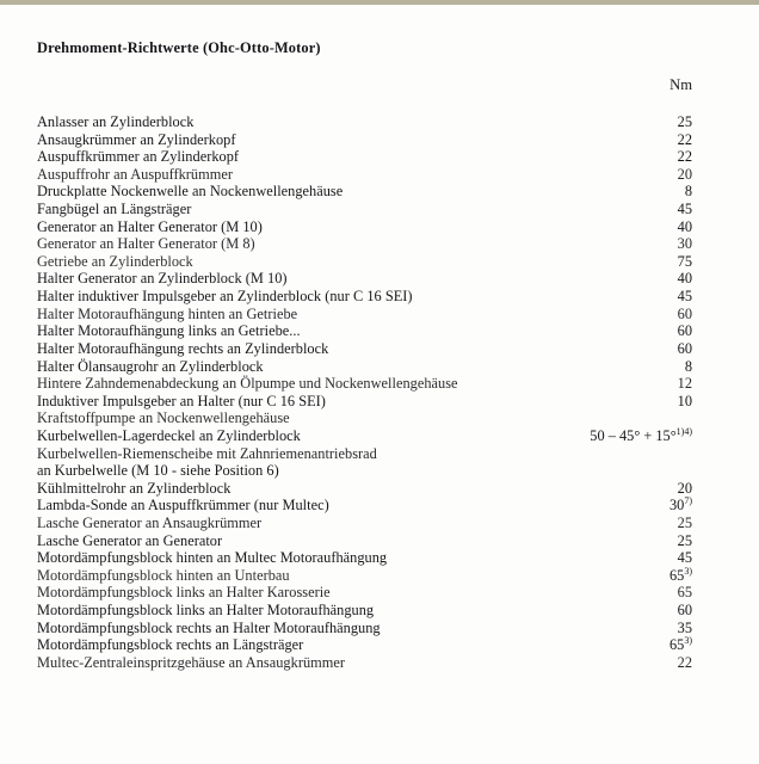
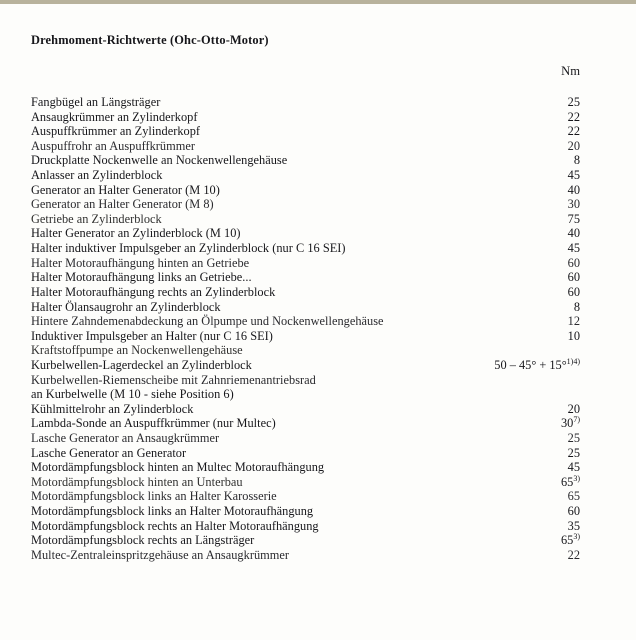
  Drehmoment-Richtwerte (Ohc-Otto-Motor)
  Nm
- Anlasser an Zylinderblock
+ Fangbügel an Längsträger
  25
  Ansaugkrümmer an Zylinderkopf
  22
  Auspuffkrümmer an Zylinderkopf
  22
  Auspuffrohr an Auspuffkrümmer
  20
  Druckplatte Nockenwelle an Nockenwellengehäuse
  8
- Fangbügel an Längsträger
+ Anlasser an Zylinderblock
  45
  Generator an Halter Generator (M 10)
  40
  Generator an Halter Generator (M 8)
  30
  Getriebe an Zylinderblock
  75
  Halter Generator an Zylinderblock (M 10)
  40
  Halter induktiver Impulsgeber an Zylinderblock (nur C 16 SEI)
  45
  Halter Motoraufhängung hinten an Getriebe
  60
  Halter Motoraufhängung links an Getriebe...
  60
  Halter Motoraufhängung rechts an Zylinderblock
  60
  Halter Ölansaugrohr an Zylinderblock
  8
  Hintere Zahndemenabdeckung an Ölpumpe und Nockenwellengehäuse
  12
  Induktiver Impulsgeber an Halter (nur C 16 SEI)
  10
  Kraftstoffpumpe an Nockenwellengehäuse
  Kurbelwellen-Lagerdeckel an Zylinderblock
  50 – 45° + 15°1)4)
  Kurbelwellen-Riemenscheibe mit Zahnriemenantriebsrad
  an Kurbelwelle (M 10 - siehe Position 6)
  Kühlmittelrohr an Zylinderblock
  20
  Lambda-Sonde an Auspuffkrümmer (nur Multec)
  307)
  Lasche Generator an Ansaugkrümmer
  25
  Lasche Generator an Generator
  25
  Motordämpfungsblock hinten an Multec Motoraufhängung
  45
  Motordämpfungsblock hinten an Unterbau
  653)
  Motordämpfungsblock links an Halter Karosserie
  65
  Motordämpfungsblock links an Halter Motoraufhängung
  60
  Motordämpfungsblock rechts an Halter Motoraufhängung
  35
  Motordämpfungsblock rechts an Längsträger
  653)
  Multec-Zentraleinspritzgehäuse an Ansaugkrümmer
  22
